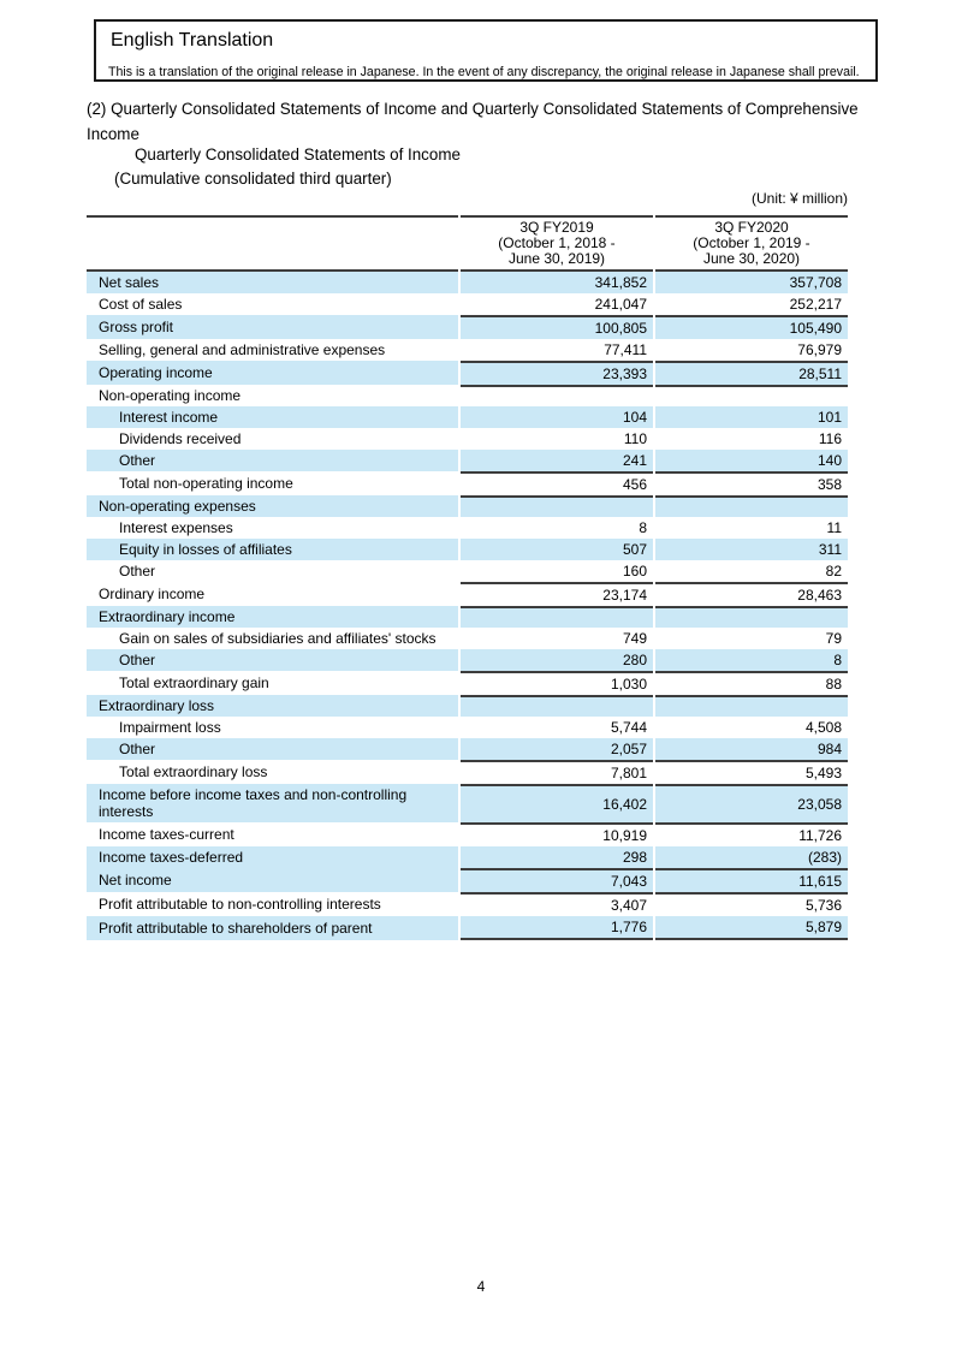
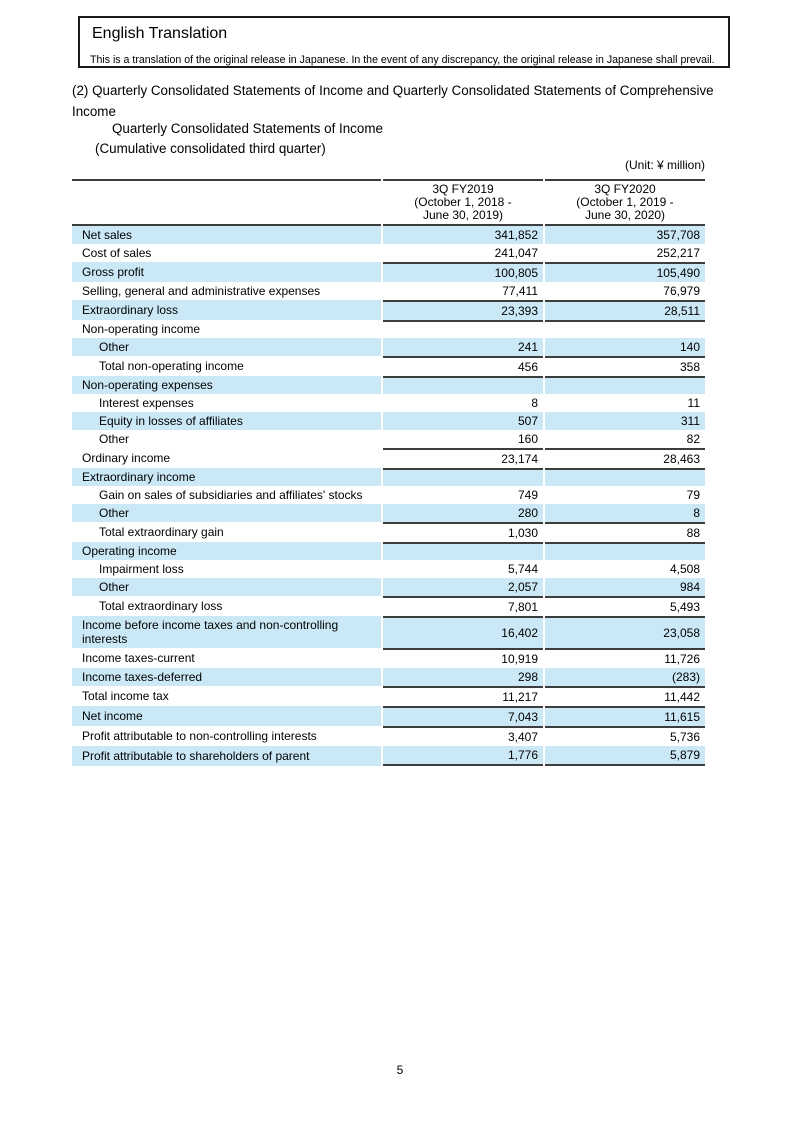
  English Translation
  This is a translation of the original release in Japanese. In the event of any discrepancy, the original release in Japanese shall prevail.
  (2) Quarterly Consolidated Statements of Income and Quarterly Consolidated Statements of Comprehensive
  Income
  Quarterly Consolidated Statements of Income
  (Cumulative consolidated third quarter)
  (Unit: ¥ million)
  	3Q FY2019 (October 1, 2018 - June 30, 2019)	3Q FY2020 (October 1, 2019 - June 30, 2020)
  Net sales	341,852	357,708
  Cost of sales	241,047	252,217
  Gross profit	100,805	105,490
  Selling, general and administrative expenses	77,411	76,979
- Operating income	23,393	28,511
+ Extraordinary loss	23,393	28,511
  Non-operating income
- Interest income	104	101
- Dividends received	110	116
  Other	241	140
  Total non-operating income	456	358
  Non-operating expenses
  Interest expenses	8	11
  Equity in losses of affiliates	507	311
  Other	160	82
  Ordinary income	23,174	28,463
  Extraordinary income
  Gain on sales of subsidiaries and affiliates' stocks	749	79
  Other	280	8
  Total extraordinary gain	1,030	88
- Extraordinary loss
+ Operating income
  Impairment loss	5,744	4,508
  Other	2,057	984
  Total extraordinary loss	7,801	5,493
  Income before income taxes and non-controlling interests	16,402	23,058
  Income taxes-current	10,919	11,726
  Income taxes-deferred	298	(283)
+ Total income tax	11,217	11,442
  Net income	7,043	11,615
  Profit attributable to non-controlling interests	3,407	5,736
  Profit attributable to shareholders of parent	1,776	5,879
- 4
+ 5
